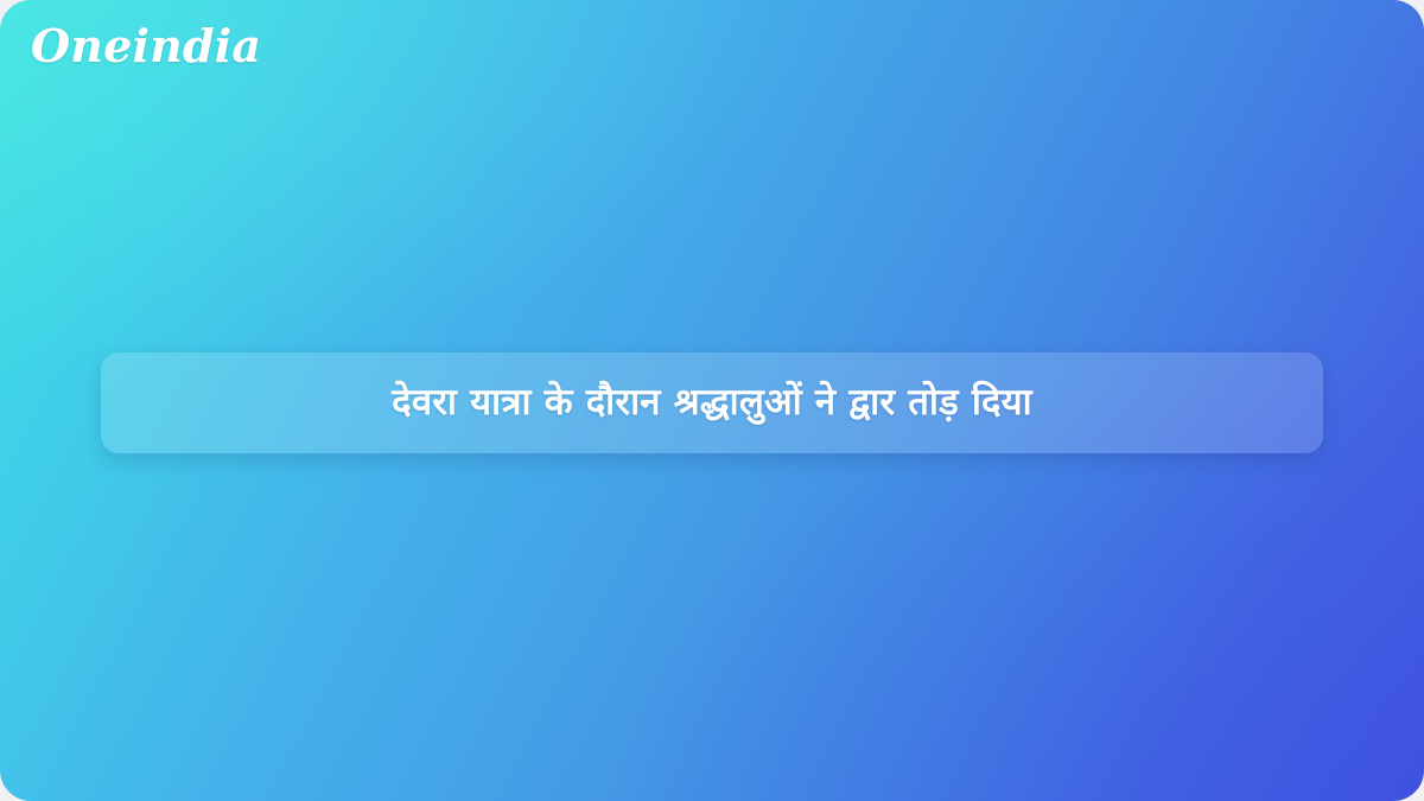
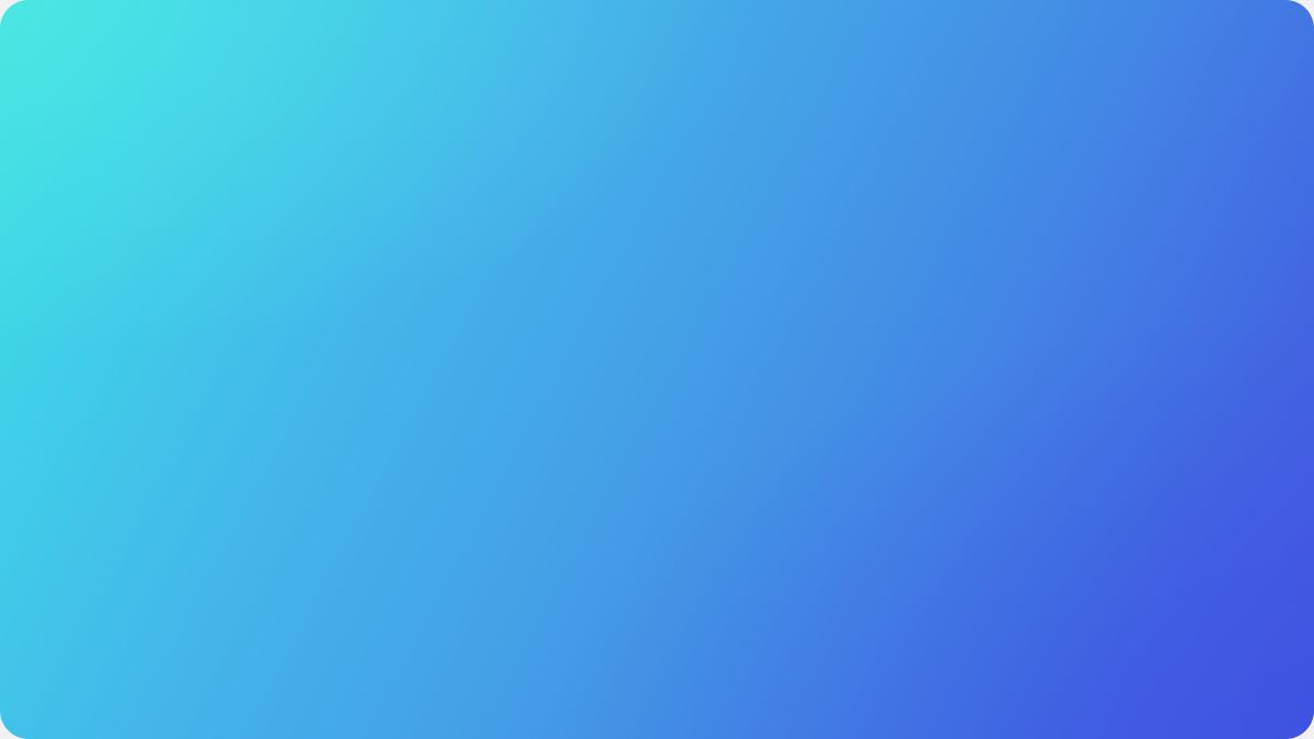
- Oneindia
- देवरा यात्रा के दौरान श्रद्धालुओं ने द्वार तोड़ दिया
